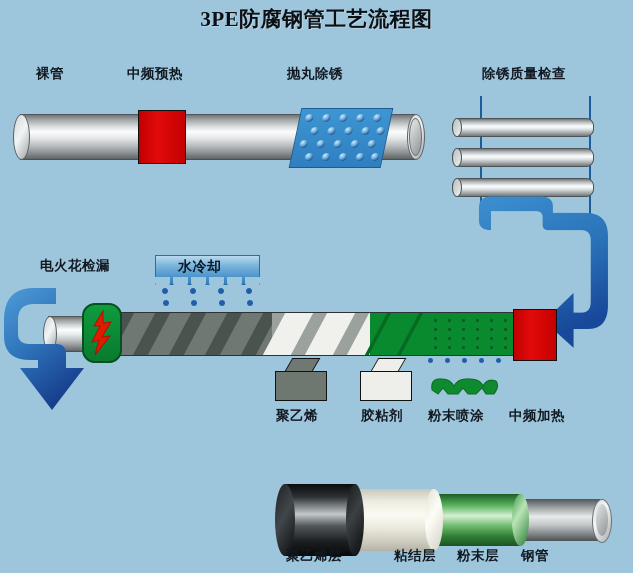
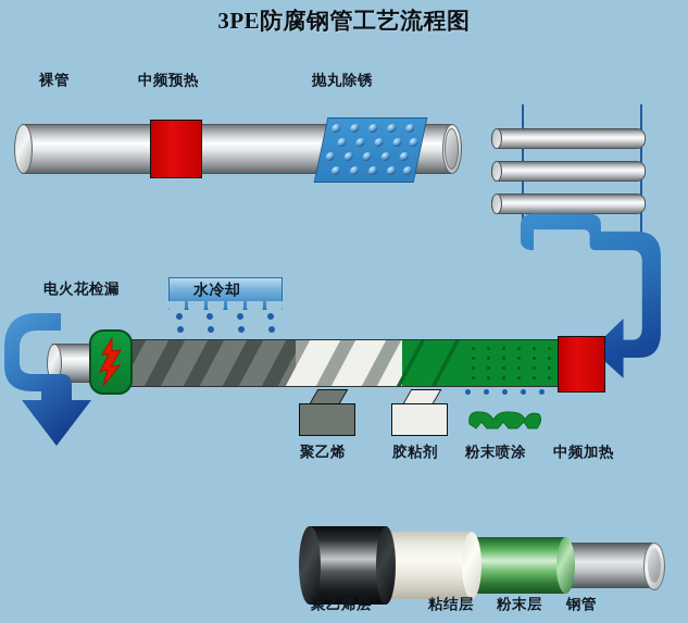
  3PE防腐钢管工艺流程图
  裸管
  中频预热
  抛丸除锈
- 除锈质量检查
  电火花检漏
  水冷却
  聚乙烯
  胶粘剂
  粉末喷涂
  中频加热
  聚乙烯层
  粘结层
  粉末层
  钢管
